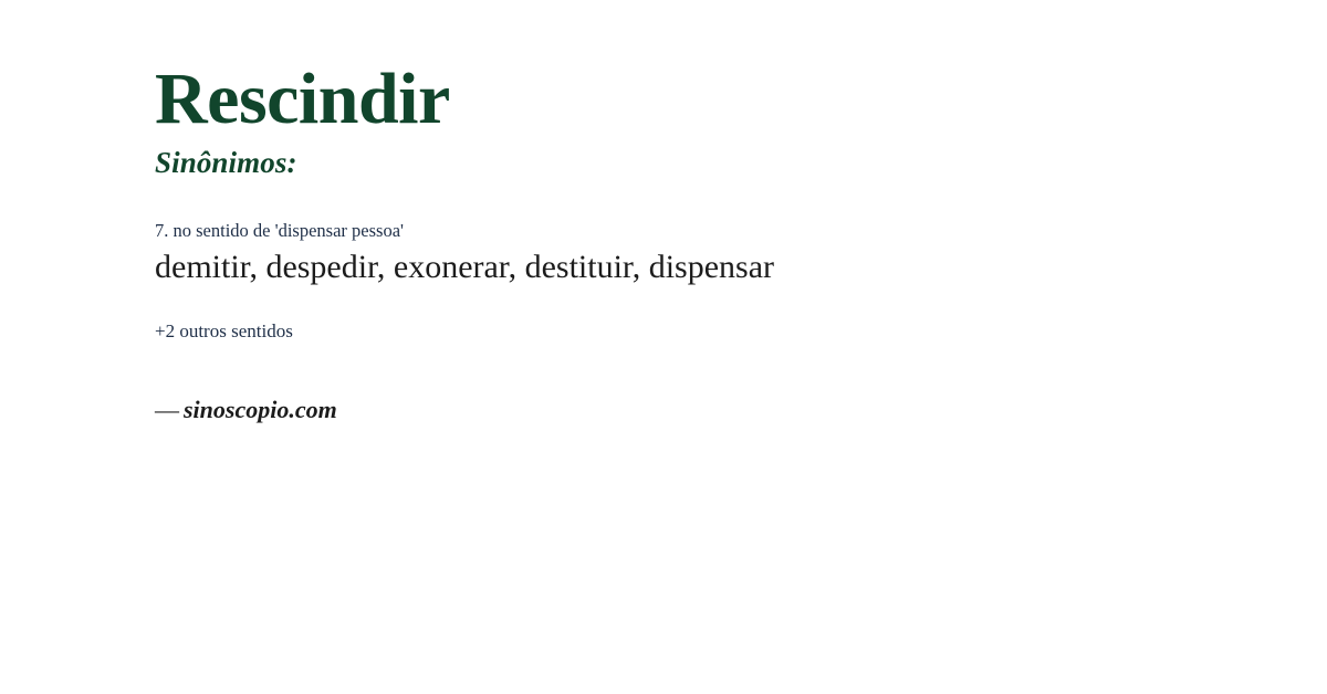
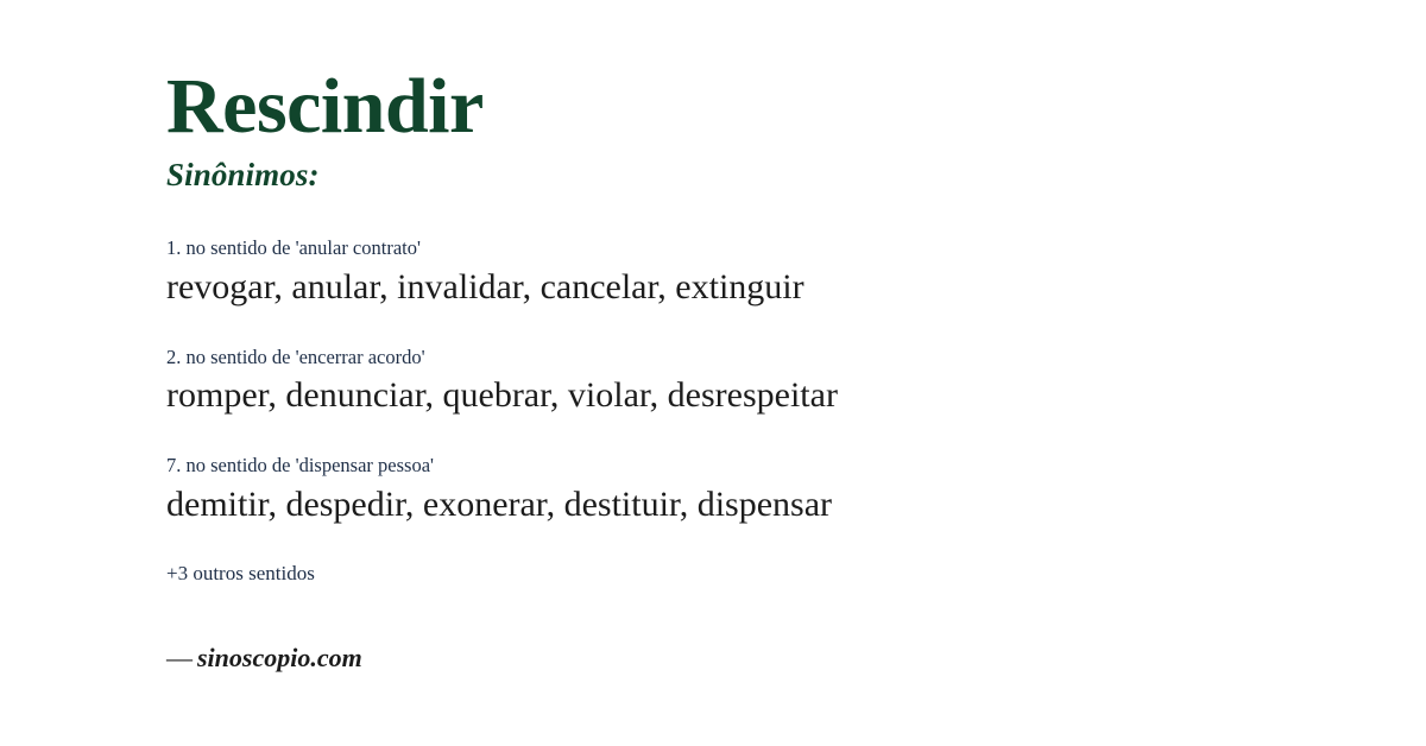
  Rescindir
  Sinônimos:
+ 1. no sentido de 'anular contrato'
+ revogar, anular, invalidar, cancelar, extinguir
+ 2. no sentido de 'encerrar acordo'
+ romper, denunciar, quebrar, violar, desrespeitar
  7. no sentido de 'dispensar pessoa'
  demitir, despedir, exonerar, destituir, dispensar
- +2 outros sentidos
+ +3 outros sentidos
  — sinoscopio.com
